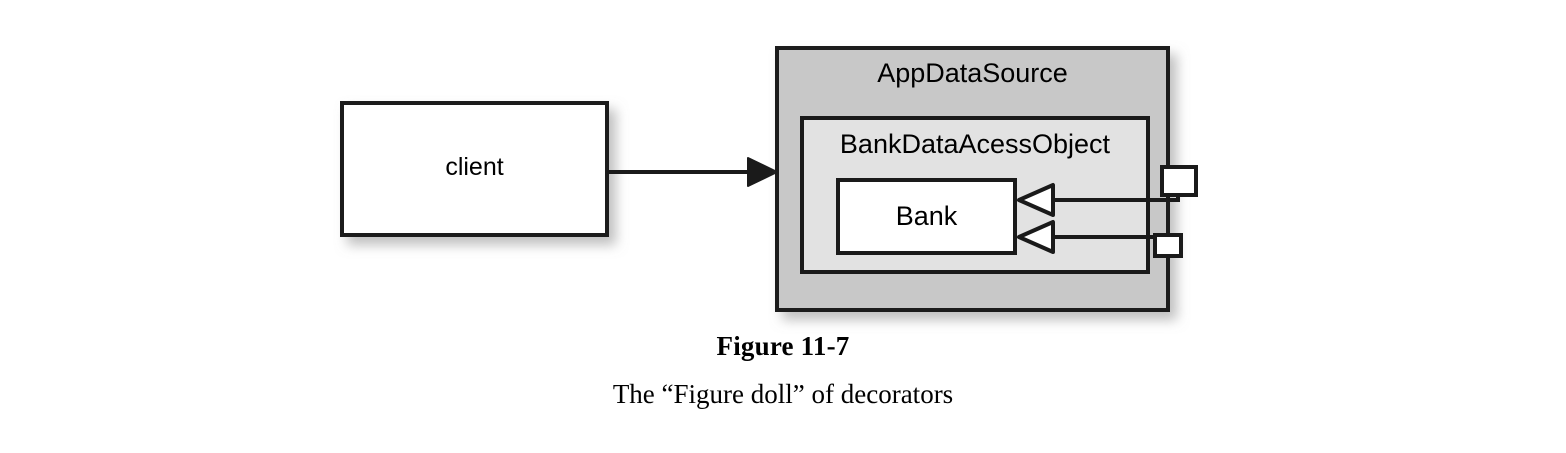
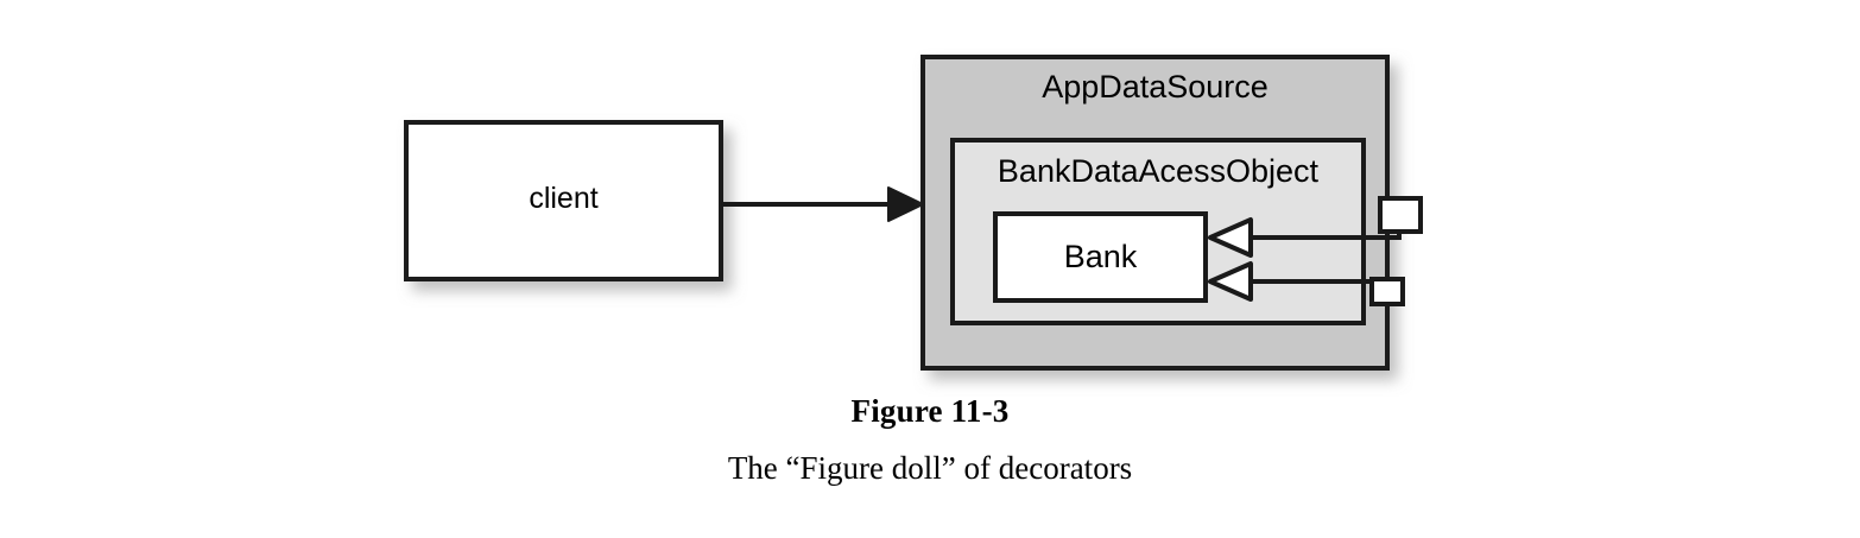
  client
  AppDataSource
  BankDataAcessObject
  Bank
- Figure 11-7
+ Figure 11-3
  The “Figure doll” of decorators
